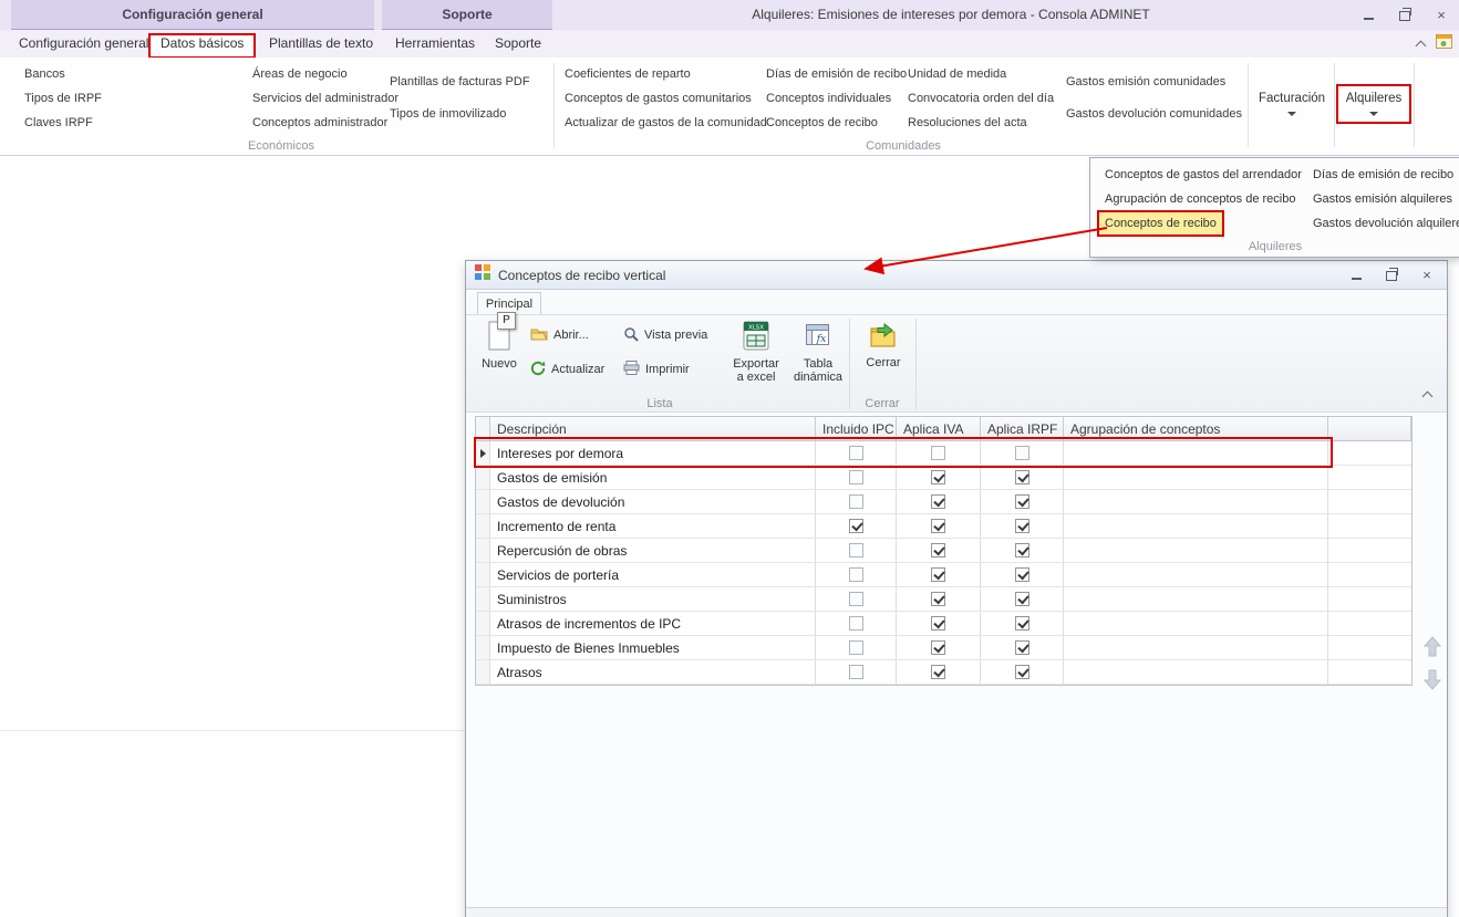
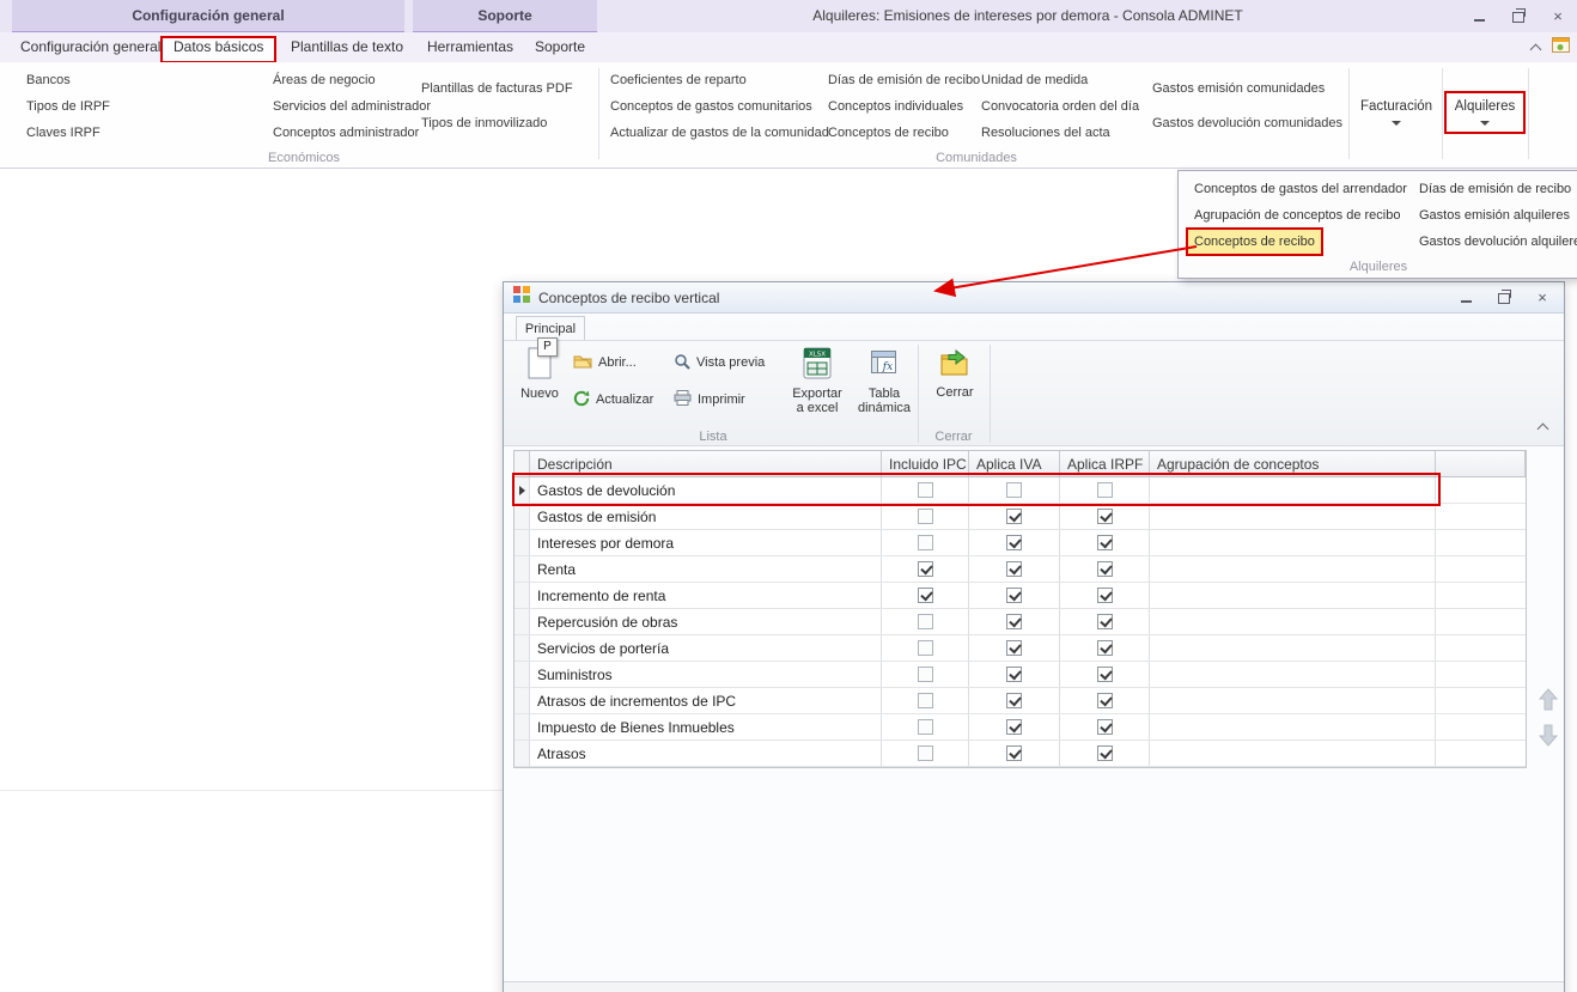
  Configuración general
  Soporte
  Alquileres: Emisiones de intereses por demora - Consola ADMINET
  ×
  Configuración genera
  Datos básicos
  Plantillas de texto
  Herramientas
  Soporte
  Bancos
  Tipos de IRPF
  Claves IRPF
  Áreas de negocio
  Servicios del administrador
  Conceptos administrador
  Plantillas de facturas PDF
  Tipos de inmovilizado
  Económicos
  Coeficientes de reparto
  Conceptos de gastos comunitarios
  Actualizar de gastos de la comunidad
  Días de emisión de recibo
  Conceptos individuales
  Conceptos de recibo
  Unidad de medida
  Convocatoria orden del día
  Resoluciones del acta
  Gastos emisión comunidades
  Gastos devolución comunidades
  Comunidades
  Facturación
  Alquileres
  Conceptos de gastos del arrendador
  Agrupación de conceptos de recibo
  Conceptos de recibo
  Días de emisión de recibo
  Gastos emisión alquileres
  Gastos devolución alquiler
  Alquileres
  Conceptos de recibo vertical
  ×
  Principal
  P
  Nuevo
  Abrir...
  Actualizar
  Vista previa
  Imprimir
  Exportar
  a excel
  fx
  Tabla
  dinámica
  Cerrar
  Lista
  Cerrar
  Descripción
  Incluido IPC
  Aplica IVA
  Aplica IRPF
  Agrupación de conceptos
- Intereses por demora
+ Gastos de devolución
  Gastos de emisión
- Gastos de devolución
+ Intereses por demora
+ Renta
  Incremento de renta
  Repercusión de obras
  Servicios de portería
  Suministros
  Atrasos de incrementos de IPC
  Impuesto de Bienes Inmuebles
  Atrasos
